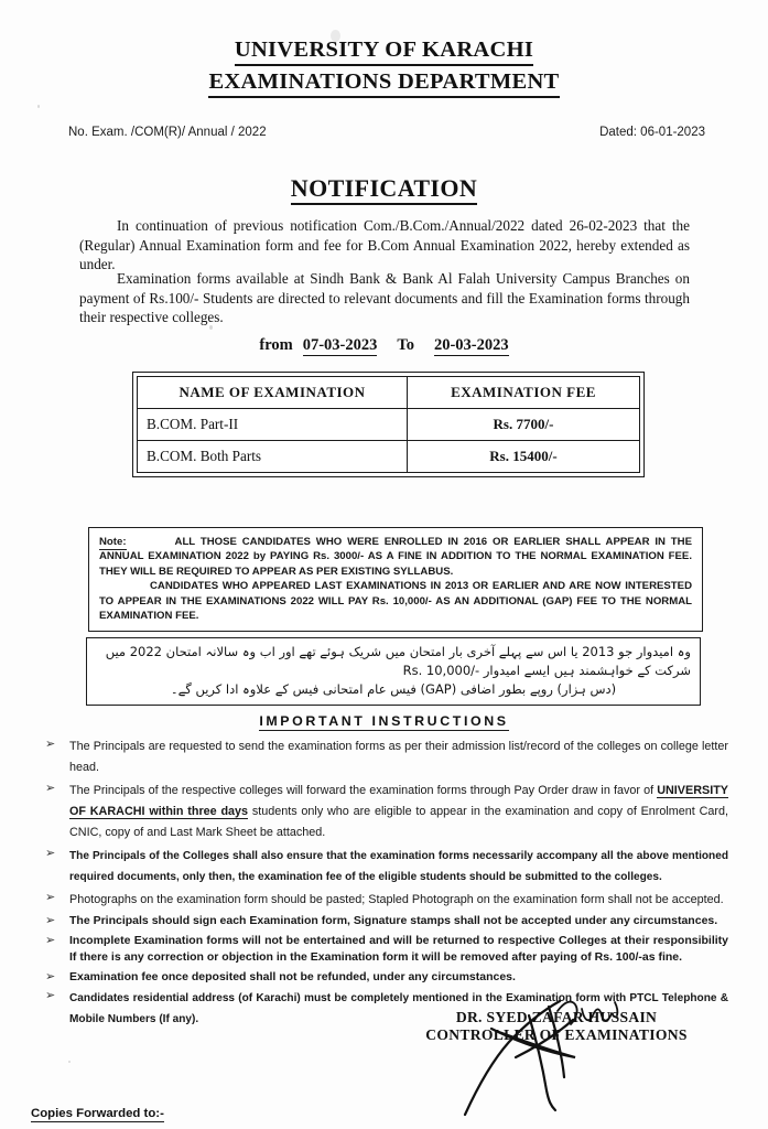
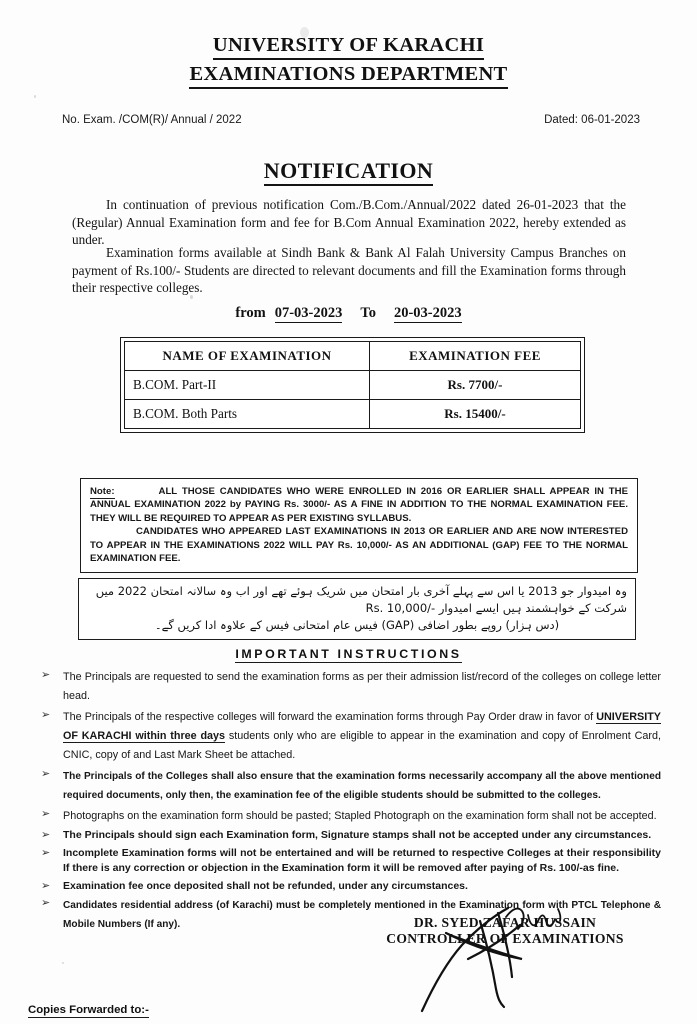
  UNIVERSITY OF KARACHI
  EXAMINATIONS DEPARTMENT
  No. Exam. /COM(R)/ Annual / 2022
  Dated: 06-01-2023
  NOTIFICATION
- In continuation of previous notification Com./B.Com./Annual/2022 dated 26-02-2023 that the (Regular) Annual Examination form and fee for B.Com Annual Examination 2022, hereby extended as under.
+ In continuation of previous notification Com./B.Com./Annual/2022 dated 26-01-2023 that the (Regular) Annual Examination form and fee for B.Com Annual Examination 2022, hereby extended as under.
  Examination forms available at Sindh Bank & Bank Al Falah University Campus Branches on payment of Rs.100/- Students are directed to relevant documents and fill the Examination forms through their respective colleges.
  from 07-03-2023 To 20-03-2023
  NAME OF EXAMINATION	EXAMINATION FEE
  B.COM. Part-II	Rs. 7700/-
  B.COM. Both Parts	Rs. 15400/-
  Note: ALL THOSE CANDIDATES WHO WERE ENROLLED IN 2016 OR EARLIER SHALL APPEAR IN THE ANNUAL EXAMINATION 2022 by PAYING Rs. 3000/- AS A FINE IN ADDITION TO THE NORMAL EXAMINATION FEE. THEY WILL BE REQUIRED TO APPEAR AS PER EXISTING SYLLABUS.
  CANDIDATES WHO APPEARED LAST EXAMINATIONS IN 2013 OR EARLIER AND ARE NOW INTERESTED TO APPEAR IN THE EXAMINATIONS 2022 WILL PAY Rs. 10,000/- AS AN ADDITIONAL (GAP) FEE TO THE NORMAL EXAMINATION FEE.
  وہ امیدوار جو 2013 یا اس سے پہلے آخری بار امتحان میں شریک ہوئے تھے اور اب وہ سالانہ امتحان 2022 میں شرکت کے خواہشمند ہیں ایسے امیدوار -/Rs. 10,000
  (دس ہزار) روپے بطور اضافی (GAP) فیس عام امتحانی فیس کے علاوہ ادا کریں گے۔
  IMPORTANT INSTRUCTIONS
  ➢
  The Principals are requested to send the examination forms as per their admission list/record of the colleges on college letter head.
  ➢
  The Principals of the respective colleges will forward the examination forms through Pay Order draw in favor of UNIVERSITY OF KARACHI within three days students only who are eligible to appear in the examination and copy of Enrolment Card, CNIC, copy of and Last Mark Sheet be attached.
  ➢
  The Principals of the Colleges shall also ensure that the examination forms necessarily accompany all the above mentioned required documents, only then, the examination fee of the eligible students should be submitted to the colleges.
  ➢
  Photographs on the examination form should be pasted; Stapled Photograph on the examination form shall not be accepted.
  ➢
  The Principals should sign each Examination form, Signature stamps shall not be accepted under any circumstances.
  ➢
  Incomplete Examination forms will not be entertained and will be returned to respective Colleges at their responsibility If there is any correction or objection in the Examination form it will be removed after paying of Rs. 100/-as fine.
  ➢
  Examination fee once deposited shall not be refunded, under any circumstances.
  ➢
  Candidates residential address (of Karachi) must be completely mentioned in the Examination form with PTCL Telephone & Mobile Numbers (If any).
  DR. SYED ZAFAR HUSSAIN
  CONTROLLER OF EXAMINATIONS
  Copies Forwarded to:-
